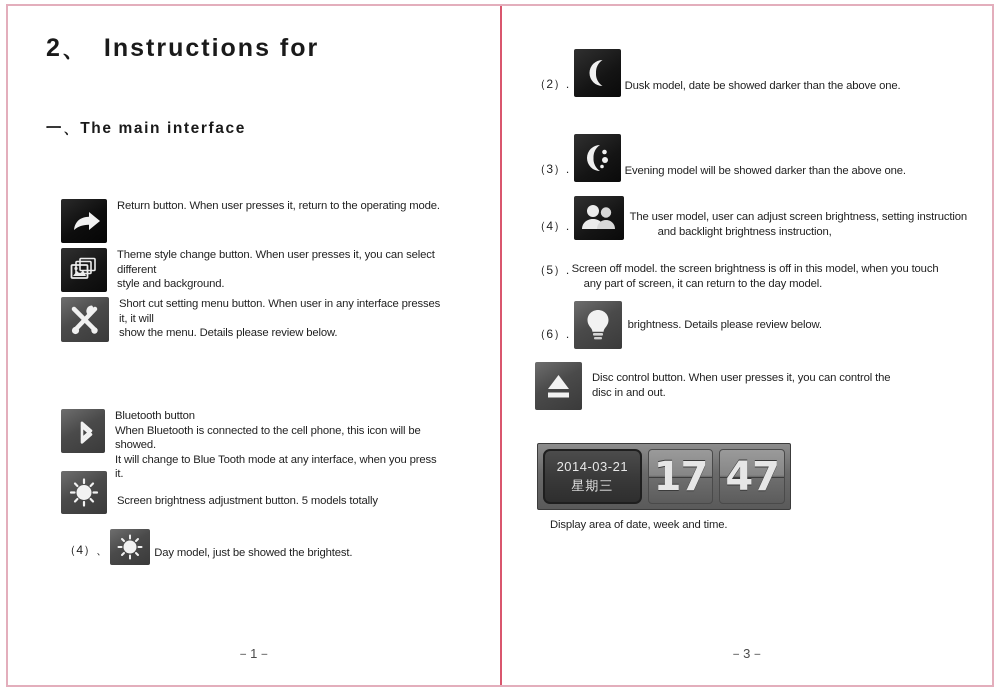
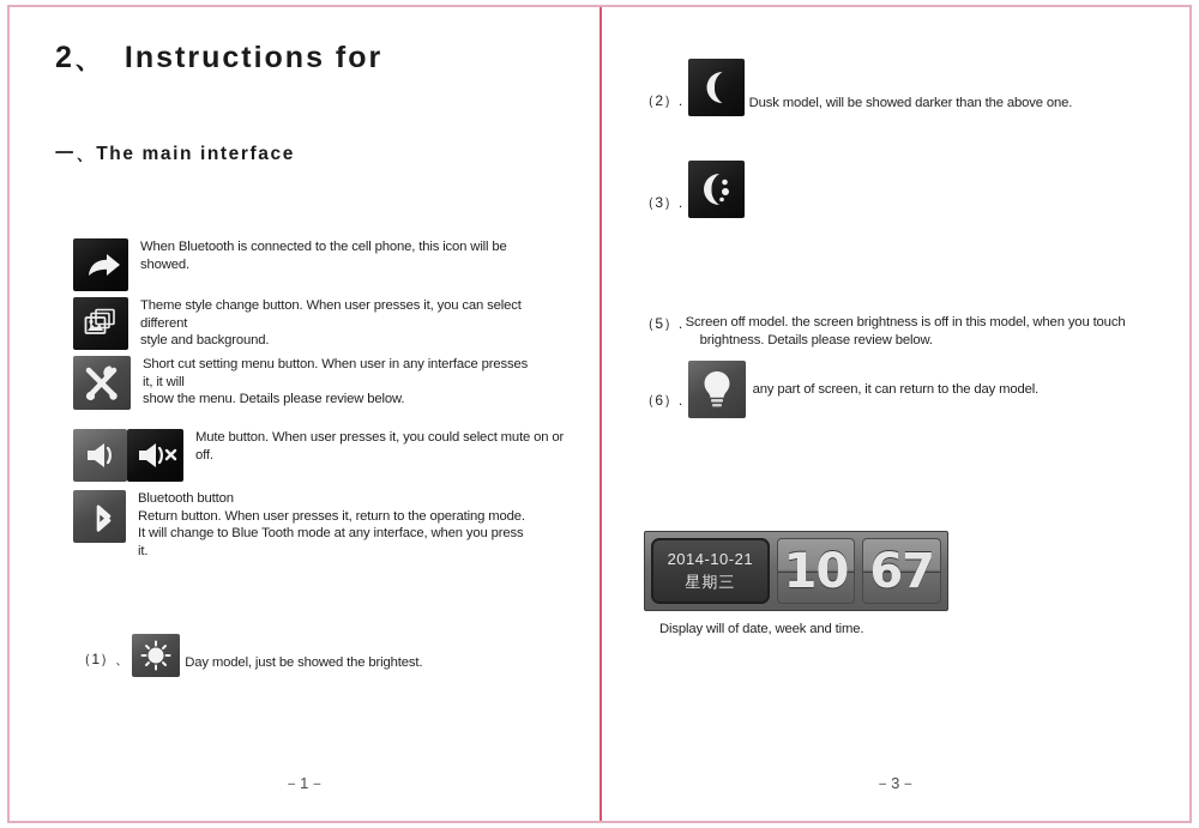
  2、 Instructions for
  一、The main interface
- Return button. When user presses it, return to the operating mode.
+ When Bluetooth is connected to the cell phone, this icon will be showed.
  Theme style change button. When user presses it, you can select different
  style and background.
  Short cut setting menu button. When user in any interface presses it, it will
  show the menu. Details please review below.
+ Mute button. When user presses it, you could select mute on or
+ off.
  Bluetooth button
- When Bluetooth is connected to the cell phone, this icon will be showed.
+ Return button. When user presses it, return to the operating mode.
  It will change to Blue Tooth mode at any interface, when you press it.
- Screen brightness adjustment button. 5 models totally
- （4）、
+ （1）、
  Day model, just be showed the brightest.
  －1－
  （2）.
- Dusk model, date be showed darker than the above one.
+ Dusk model, will be showed darker than the above one.
  （3）.
- Evening model will be showed darker than the above one.
- （4）.
- The user model, user can adjust screen brightness, setting instruction
- and backlight brightness instruction,
  （5）.
  Screen off model. the screen brightness is off in this model, when you touch
- any part of screen, it can return to the day model.
+ brightness. Details please review below.
  （6）.
- brightness. Details please review below.
+ any part of screen, it can return to the day model.
- Disc control button. When user presses it, you can control the
- disc in and out.
- 2014-03-21
+ 2014-10-21
  星期三
- 17
+ 10
- 47
+ 67
- Display area of date, week and time.
+ Display will of date, week and time.
  －3－
